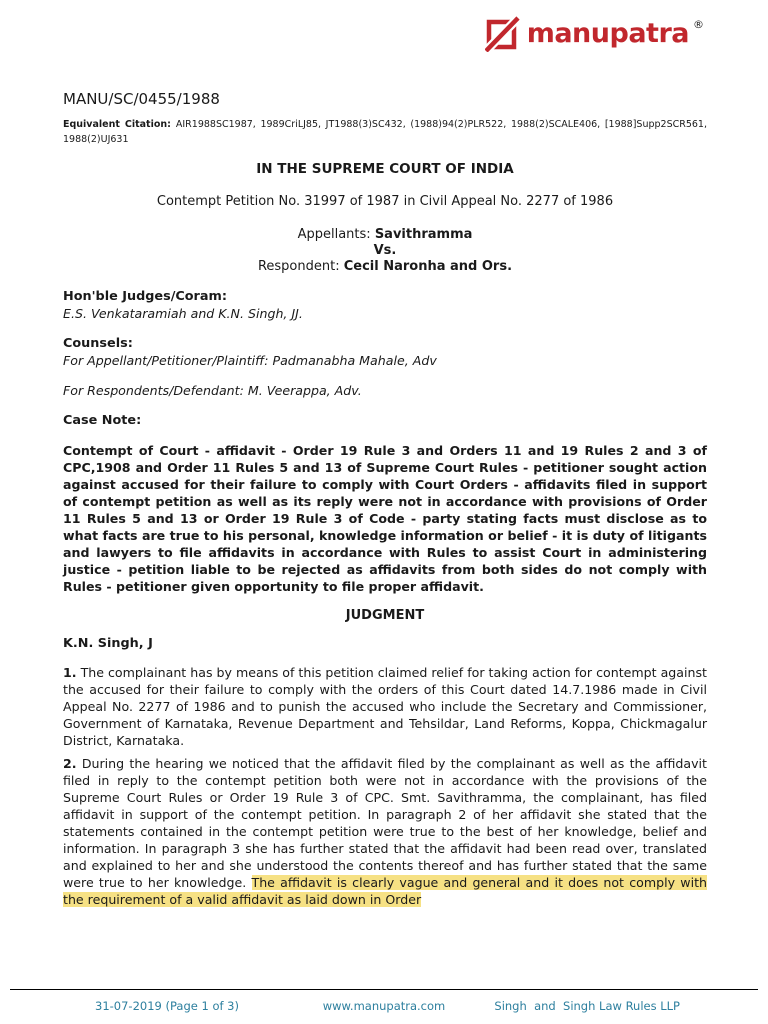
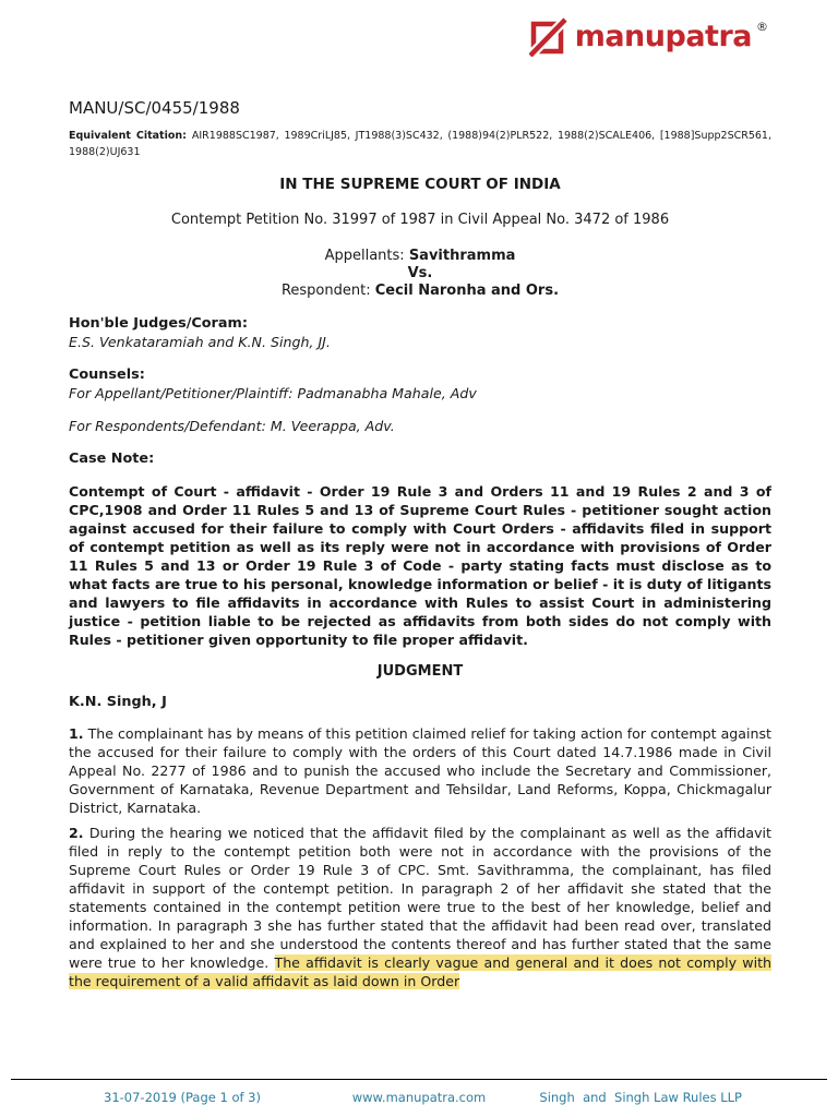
  manupatra
  ®
  MANU/SC/0455/1988
  Equivalent Citation: AIR1988SC1987, 1989CriLJ85, JT1988(3)SC432, (1988)94(2)PLR522, 1988(2)SCALE406, [1988]Supp2SCR561, 1988(2)UJ631
  IN THE SUPREME COURT OF INDIA
- Contempt Petition No. 31997 of 1987 in Civil Appeal No. 2277 of 1986
+ Contempt Petition No. 31997 of 1987 in Civil Appeal No. 3472 of 1986
  Appellants: Savithramma
  Vs.
  Respondent: Cecil Naronha and Ors.
  Hon'ble Judges/Coram:
  E.S. Venkataramiah and K.N. Singh, JJ.
  Counsels:
  For Appellant/Petitioner/Plaintiff: Padmanabha Mahale, Adv
  For Respondents/Defendant: M. Veerappa, Adv.
  Case Note:
  Contempt of Court - affidavit - Order 19 Rule 3 and Orders 11 and 19 Rules 2 and 3 of CPC,1908 and Order 11 Rules 5 and 13 of Supreme Court Rules - petitioner sought action against accused for their failure to comply with Court Orders - affidavits filed in support of contempt petition as well as its reply were not in accordance with provisions of Order 11 Rules 5 and 13 or Order 19 Rule 3 of Code - party stating facts must disclose as to what facts are true to his personal, knowledge information or belief - it is duty of litigants and lawyers to file affidavits in accordance with Rules to assist Court in administering justice - petition liable to be rejected as affidavits from both sides do not comply with Rules - petitioner given opportunity to file proper affidavit.
  JUDGMENT
  K.N. Singh, J
  1. The complainant has by means of this petition claimed relief for taking action for contempt against the accused for their failure to comply with the orders of this Court dated 14.7.1986 made in Civil Appeal No. 2277 of 1986 and to punish the accused who include the Secretary and Commissioner, Government of Karnataka, Revenue Department and Tehsildar, Land Reforms, Koppa, Chickmagalur District, Karnataka.
  2. During the hearing we noticed that the affidavit filed by the complainant as well as the affidavit filed in reply to the contempt petition both were not in accordance with the provisions of the Supreme Court Rules or Order 19 Rule 3 of CPC. Smt. Savithramma, the complainant, has filed affidavit in support of the contempt petition. In paragraph 2 of her affidavit she stated that the statements contained in the contempt petition were true to the best of her knowledge, belief and information. In paragraph 3 she has further stated that the affidavit had been read over, translated and explained to her and she understood the contents thereof and has further stated that the same were true to her knowledge. The affidavit is clearly vague and general and it does not comply with the requirement of a valid affidavit as laid down in Order
  31-07-2019 (Page 1 of 3)
  www.manupatra.com
  Singh and Singh Law Rules LLP
